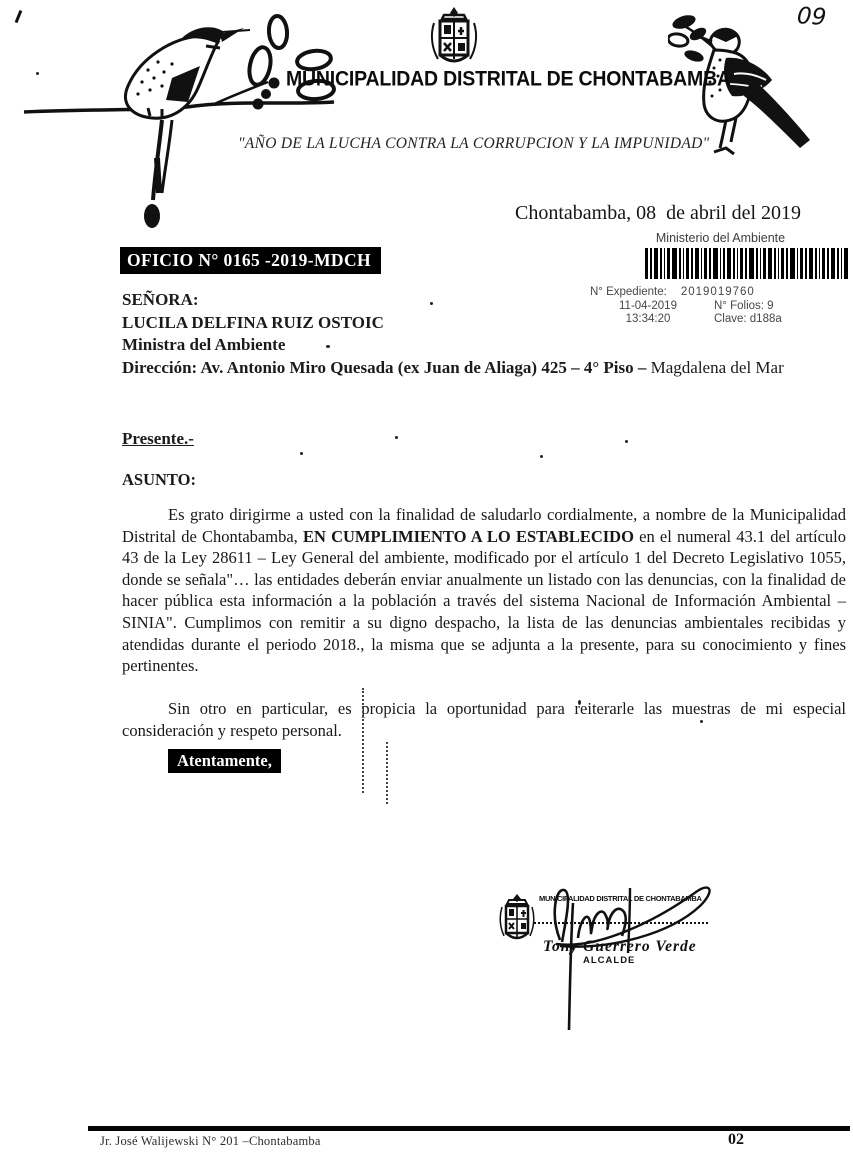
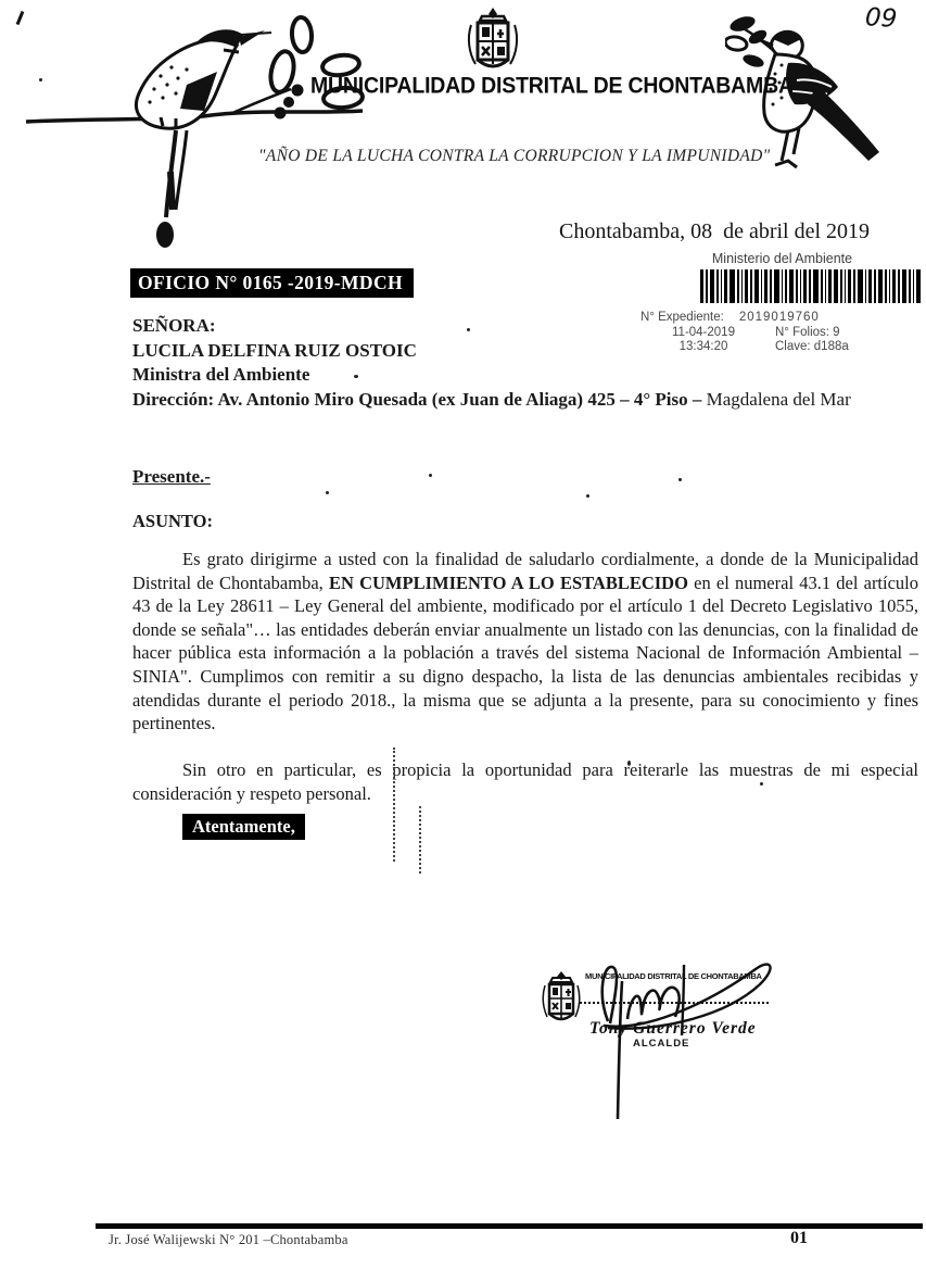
  MUNICIPALIDAD DISTRITAL DE CHONTABAMBA
  "AÑO DE LA LUCHA CONTRA LA CORRUPCION Y LA IMPUNIDAD"
  Chontabamba, 08 de abril del 2019
  Ministerio del Ambiente
  N° Expediente:
  2019019760
  11-04-2019
  N° Folios: 9
  13:34:20
  Clave: d188a
  OFICIO N° 0165 -2019-MDCH
  SEÑORA:
  LUCILA DELFINA RUIZ OSTOIC
  Ministra del Ambiente
  Dirección: Av. Antonio Miro Quesada (ex Juan de Aliaga) 425 – 4° Piso – Magdalena del Mar
  Presente.-
  ASUNTO:
- Es grato dirigirme a usted con la finalidad de saludarlo cordialmente, a nombre de la Municipalidad Distrital de Chontabamba, EN CUMPLIMIENTO A LO ESTABLECIDO en el numeral 43.1 del artículo 43 de la Ley 28611 – Ley General del ambiente, modificado por el artículo 1 del Decreto Legislativo 1055, donde se señala"… las entidades deberán enviar anualmente un listado con las denuncias, con la finalidad de hacer pública esta información a la población a través del sistema Nacional de Información Ambiental – SINIA". Cumplimos con remitir a su digno despacho, la lista de las denuncias ambientales recibidas y atendidas durante el periodo 2018., la misma que se adjunta a la presente, para su conocimiento y fines pertinentes.
+ Es grato dirigirme a usted con la finalidad de saludarlo cordialmente, a donde de la Municipalidad Distrital de Chontabamba, EN CUMPLIMIENTO A LO ESTABLECIDO en el numeral 43.1 del artículo 43 de la Ley 28611 – Ley General del ambiente, modificado por el artículo 1 del Decreto Legislativo 1055, donde se señala"… las entidades deberán enviar anualmente un listado con las denuncias, con la finalidad de hacer pública esta información a la población a través del sistema Nacional de Información Ambiental – SINIA". Cumplimos con remitir a su digno despacho, la lista de las denuncias ambientales recibidas y atendidas durante el periodo 2018., la misma que se adjunta a la presente, para su conocimiento y fines pertinentes.
  Sin otro en particular, es propicia la oportunidad para reiterarle las muestras de mi especial consideración y respeto personal.
  Atentamente,
  MUNCIPALIDAD DISTRITA DE CHONTABAB
  Tony Guerrero Verde
  ALCALDE
  Jr. José Walijewski N° 201 –Chontabamba
- 02
+ 01
